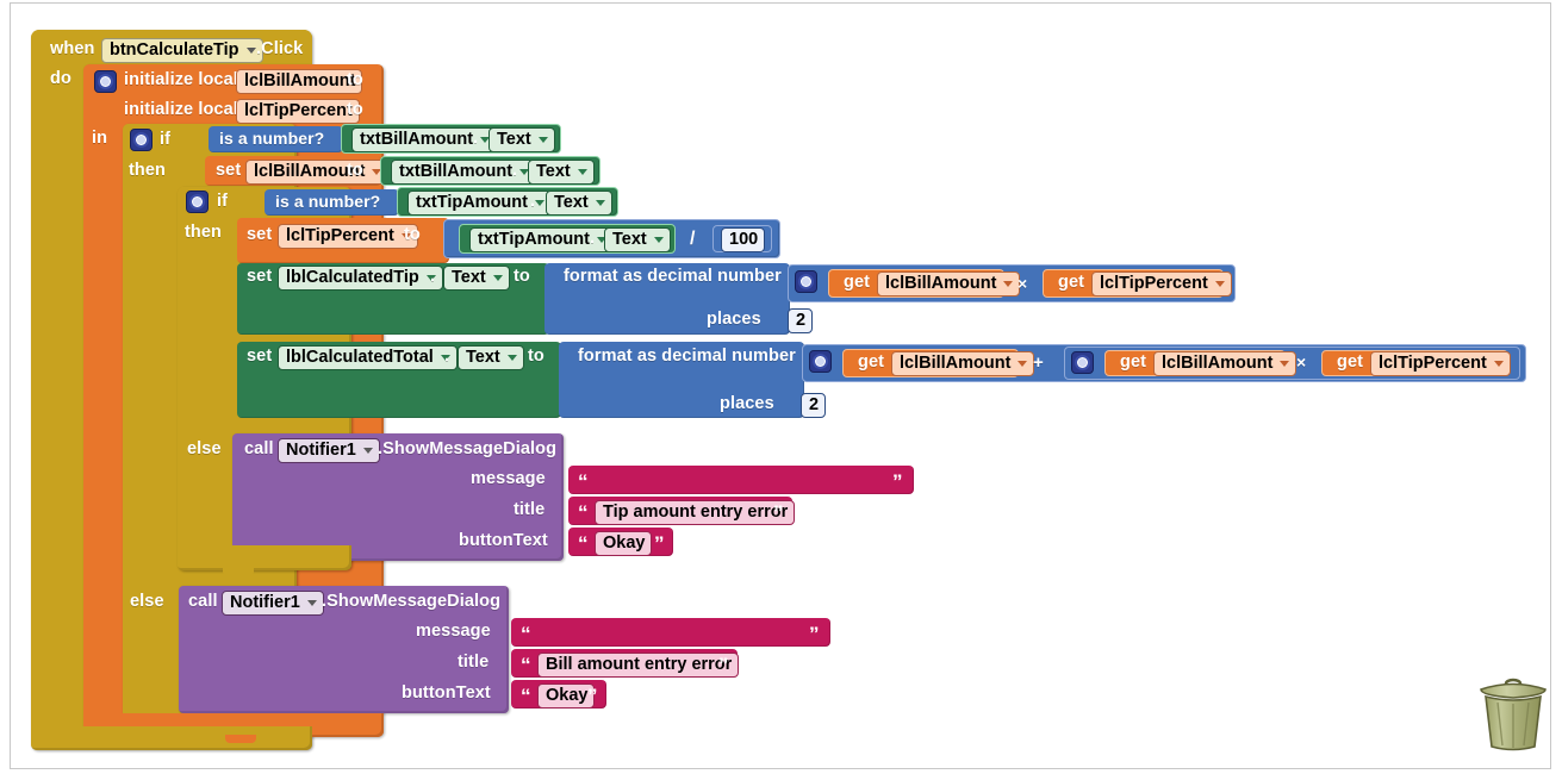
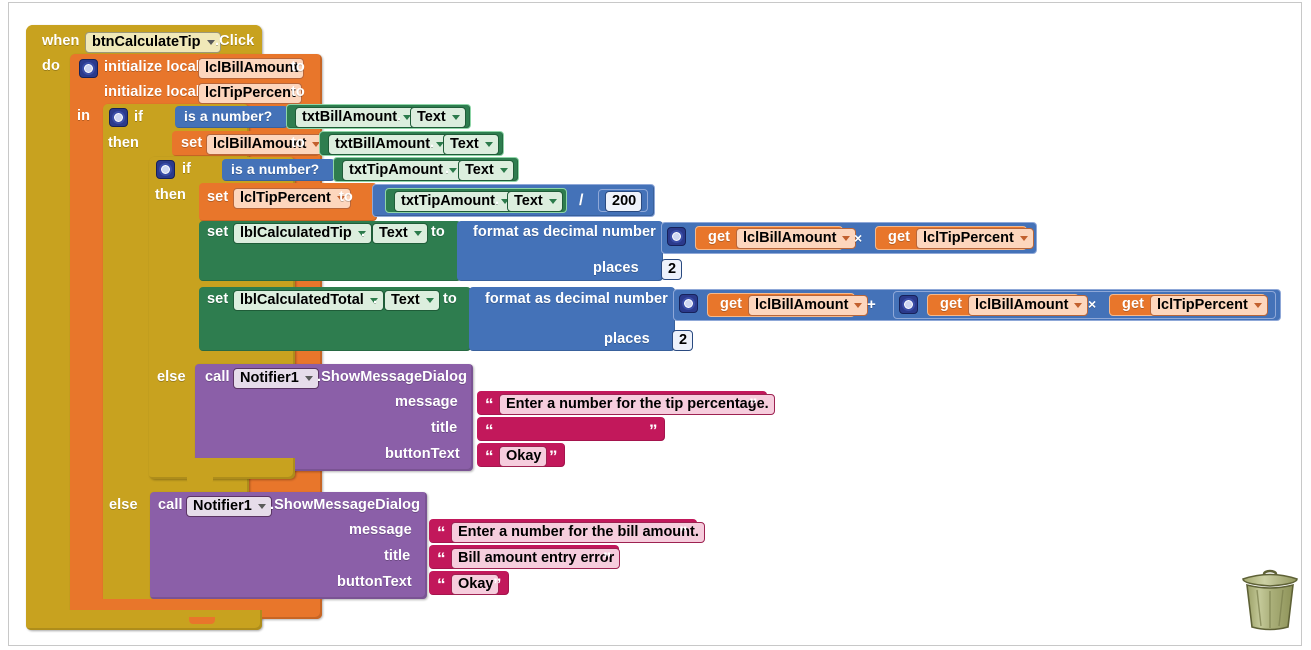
  when
  btnCalculateTip
  .Click
  do
  initialize loca
  lclBillAmount
  to
  initialize loca
  lclTipPercent
  to
  in
  if
  then
  else
  is a number?
  txtBillAmount
  .
  Text
  set
  lclBillAmount
  to
  txtBillAmount
  .
  Text
  if
  then
  else
  is a number?
  txtTipAmount
  .
  Text
  set
  lclTipPercent
  to
  txtTipAmount
  .
  Text
  /
- 100
+ 200
  set
  lblCalculatedTip
  .
  Text
  to
  format as decimal number
  places
  2
  get
  lclBillAmount
  ×
  get
  lclTipPercent
  set
  lblCalculatedTotal
  .
  Text
  to
  format as decimal number
  places
  2
  get
  lclBillAmount
  +
  get
  lclBillAmount
  ×
  get
  lclTipPercent
  call
  Notifier1
  .ShowMessageDialog
  message
  “
+ Enter a number for the tip percentage.
  ”
  title
  “
- Tip amount entry error
  ”
  buttonText
  “
  Okay
  ”
  call
  Notifier1
  .ShowMessageDialog
  message
  “
+ Enter a number for the bill amount.
  ”
  title
  “
  Bill amount entry error
  ”
  buttonText
  “
  Okay
  ”
